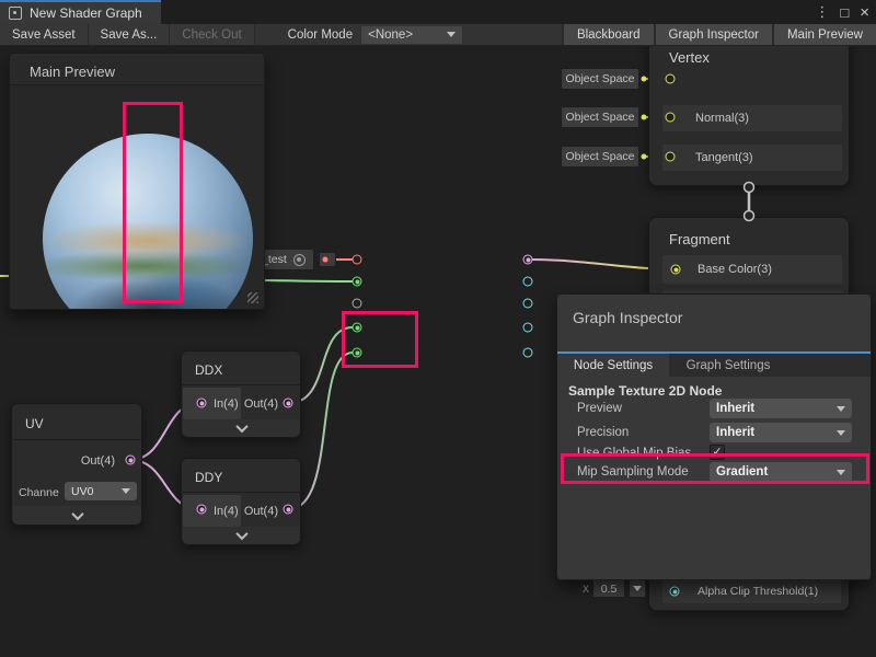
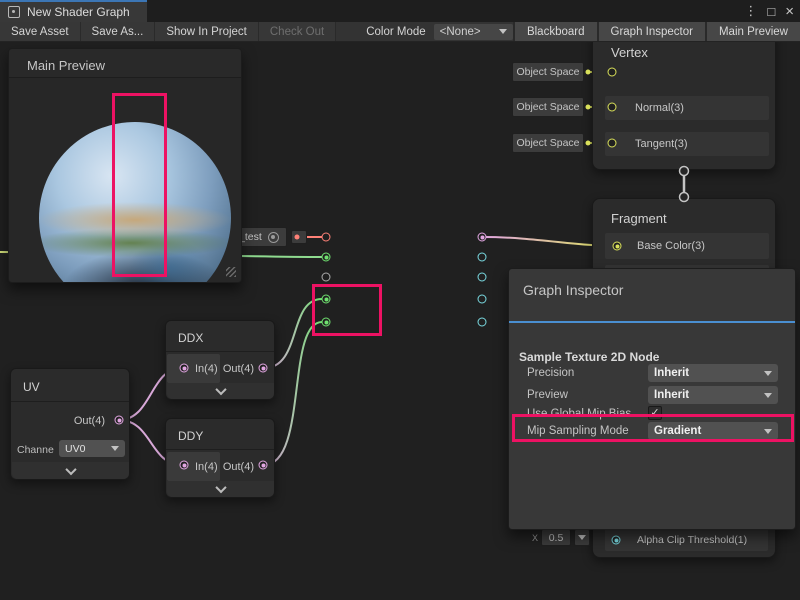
  Vertex
  Normal(3)
  Tangent(3)
  Object Space
  Object Space
  Object Space
  Fragment
  Base Color(3)
  Alpha Clip Threshold(1)
  X
  0.5
  UV
  Out(4)
  Channe
  UV0
  DDX
  In(4)
  Out(4)
  DDY
  In(4)
  Out(4)
  Main Preview
  Graph Inspector
- Node Settings
- Graph Settings
  Sample Texture 2D Node
- Preview
+ Precision
  Inherit
- Precision
+ Preview
  Inherit
  Use Global Mip Bias
  ✓
  Mip Sampling Mode
  Gradient
  New Shader Graph
  ⋮
  □
  ×
  Save Asset
  Save As...
+ Show In Project
  Check Out
  Color Mode
  <None>
  Blackboard
  Graph Inspector
  Main Preview
